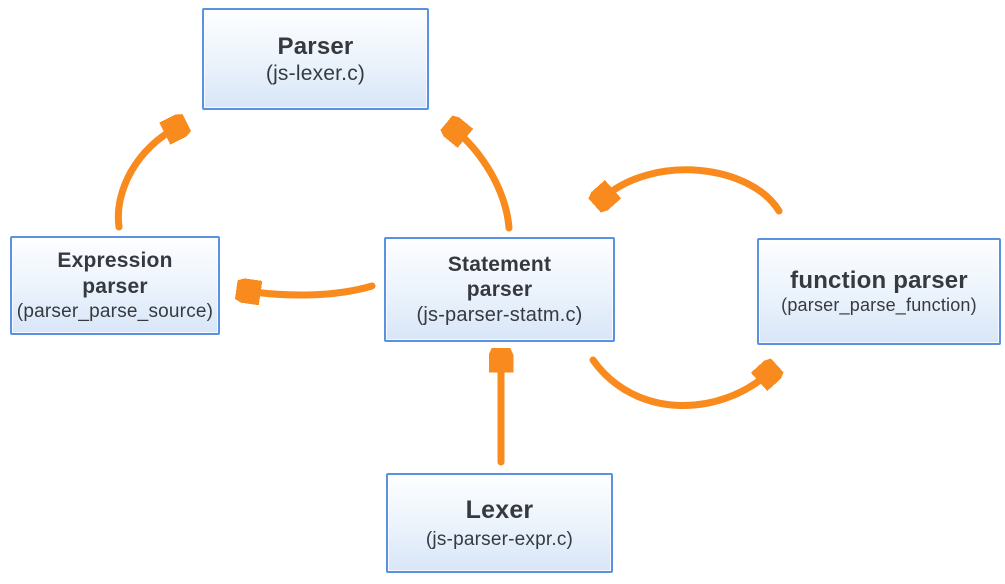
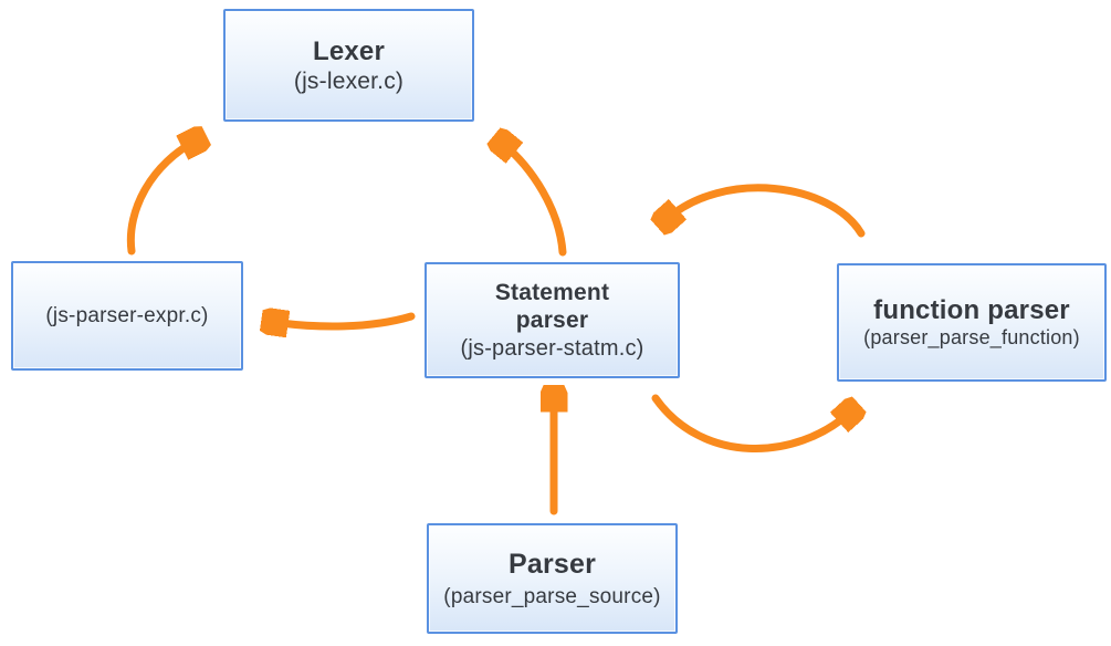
- Parser
+ Lexer
  (js-lexer.c)
- Expression parser
- (parser_parse_source)
+ (js-parser-expr.c)
  Statement parser
  (js-parser-statm.c)
  function parser
  (parser_parse_function)
- Lexer
+ Parser
- (js-parser-expr.c)
+ (parser_parse_source)
